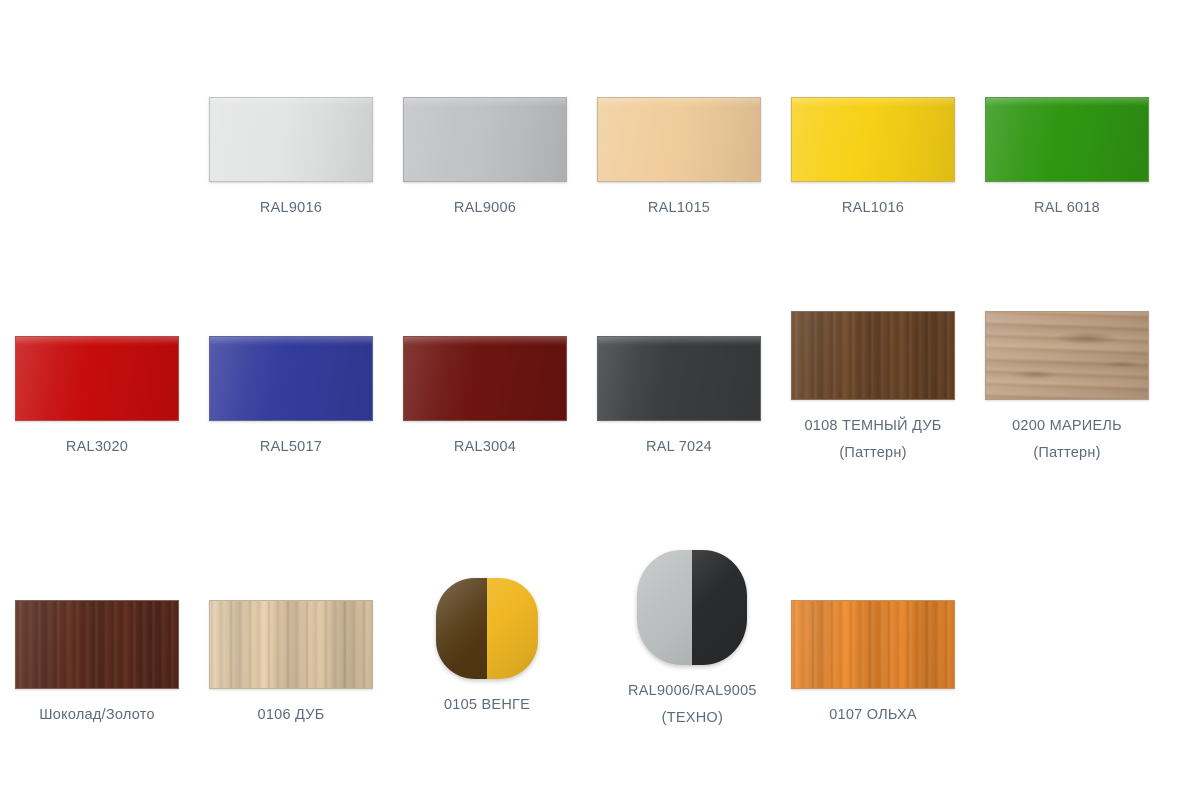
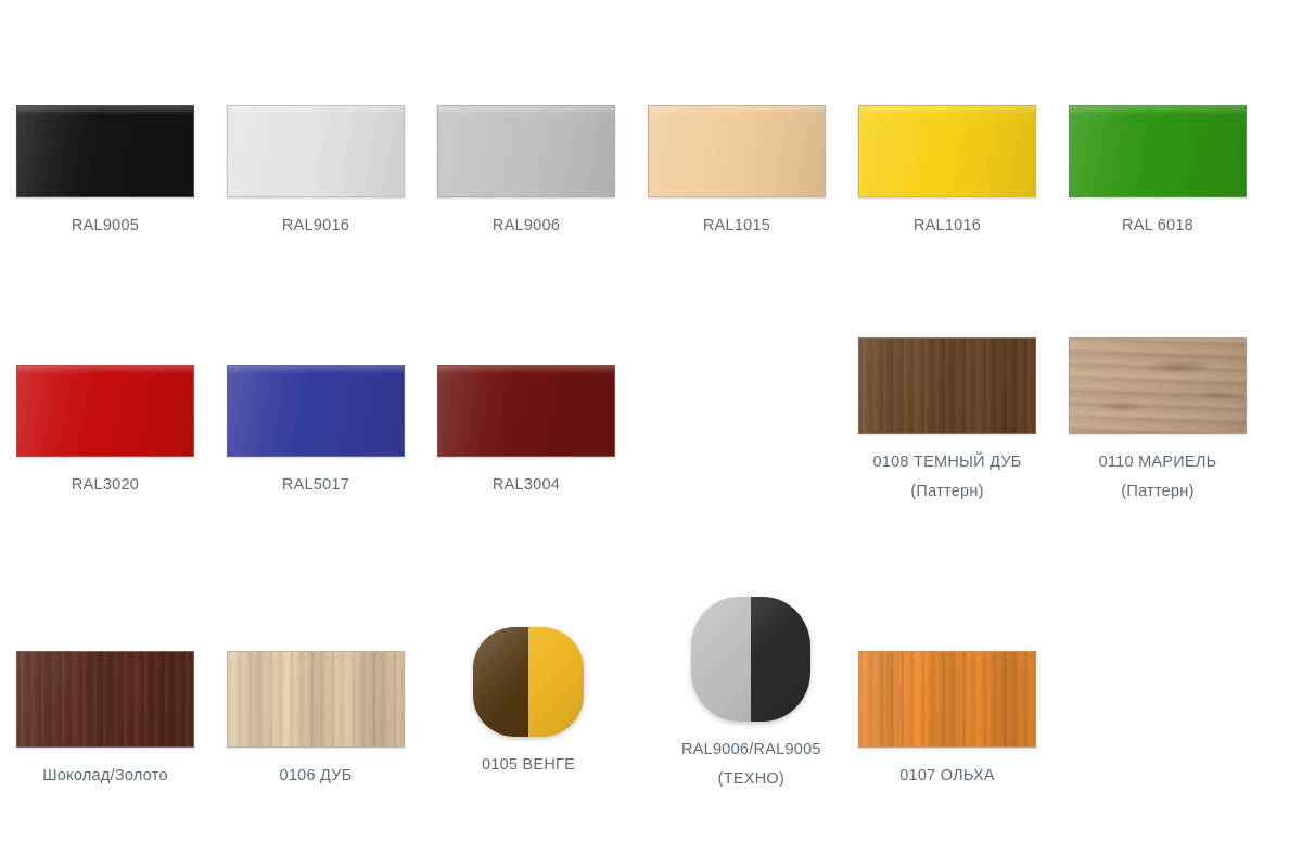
+ RAL9005
  RAL9016
  RAL9006
  RAL1015
  RAL1016
  RAL 6018
  RAL3020
  RAL5017
  RAL3004
- RAL 7024
  0108 ТЕМНЫЙ ДУБ
  (Паттерн)
- 0200 МАРИЕЛЬ
+ 0110 МАРИЕЛЬ
  (Паттерн)
  Шоколад/Золото
  0106 ДУБ
  0105 ВЕНГЕ
  RAL9006/RAL9005
  (ТЕХНО)
  0107 ОЛЬХА
